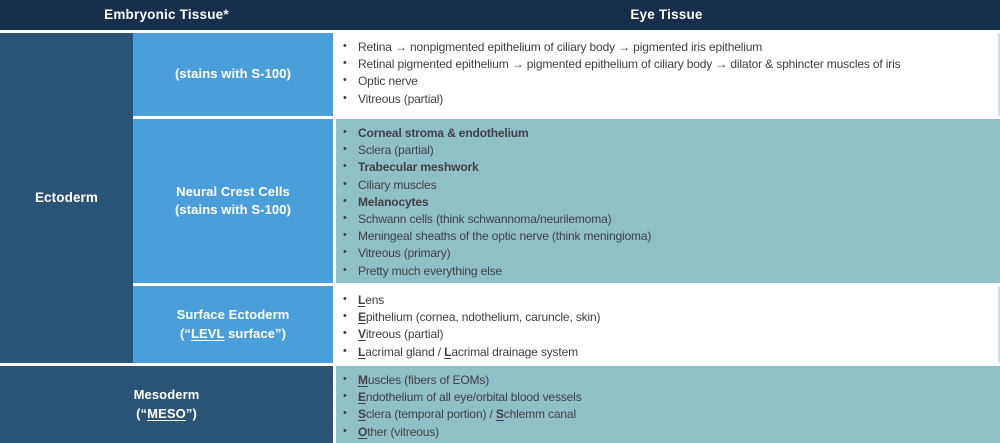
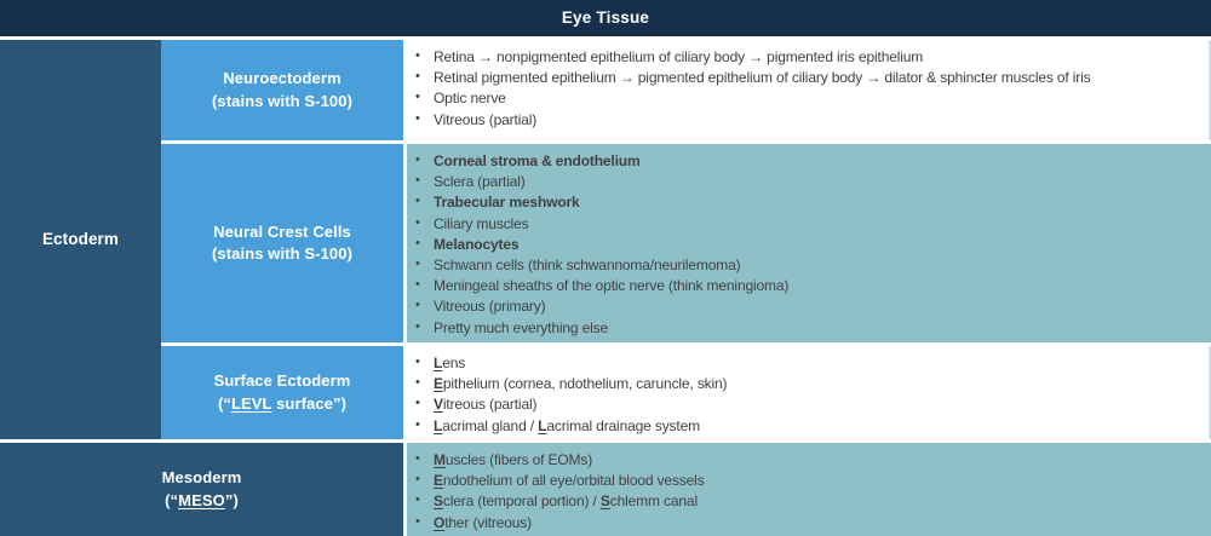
- Embryonic Tissue*
  Eye Tissue
  Ectoderm
+ Neuroectoderm
  (stains with S-100)
  Neural Crest Cells
  (stains with S-100)
  Surface Ectoderm
  (“LEVL surface”)
  Mesoderm
  (“MESO”)
  •
  Retina → nonpigmented epithelium of ciliary body → pigmented iris epithelium
  •
  Retinal pigmented epithelium → pigmented epithelium of ciliary body → dilator & sphincter muscles of iris
  •
  Optic nerve
  •
  Vitreous (partial)
  •
  Corneal stroma & endothelium
  •
  Sclera (partial)
  •
  Trabecular meshwork
  •
  Ciliary muscles
  •
  Melanocytes
  •
  Schwann cells (think schwannoma/neurilemoma)
  •
  Meningeal sheaths of the optic nerve (think meningioma)
  •
  Vitreous (primary)
  •
  Pretty much everything else
  •
  Lens
  •
  Epithelium (cornea, ndothelium, caruncle, skin)
  •
  Vitreous (partial)
  •
  Lacrimal gland / Lacrimal drainage system
  •
  Muscles (fibers of EOMs)
  •
  Endothelium of all eye/orbital blood vessels
  •
  Sclera (temporal portion) / Schlemm canal
  •
  Other (vitreous)
